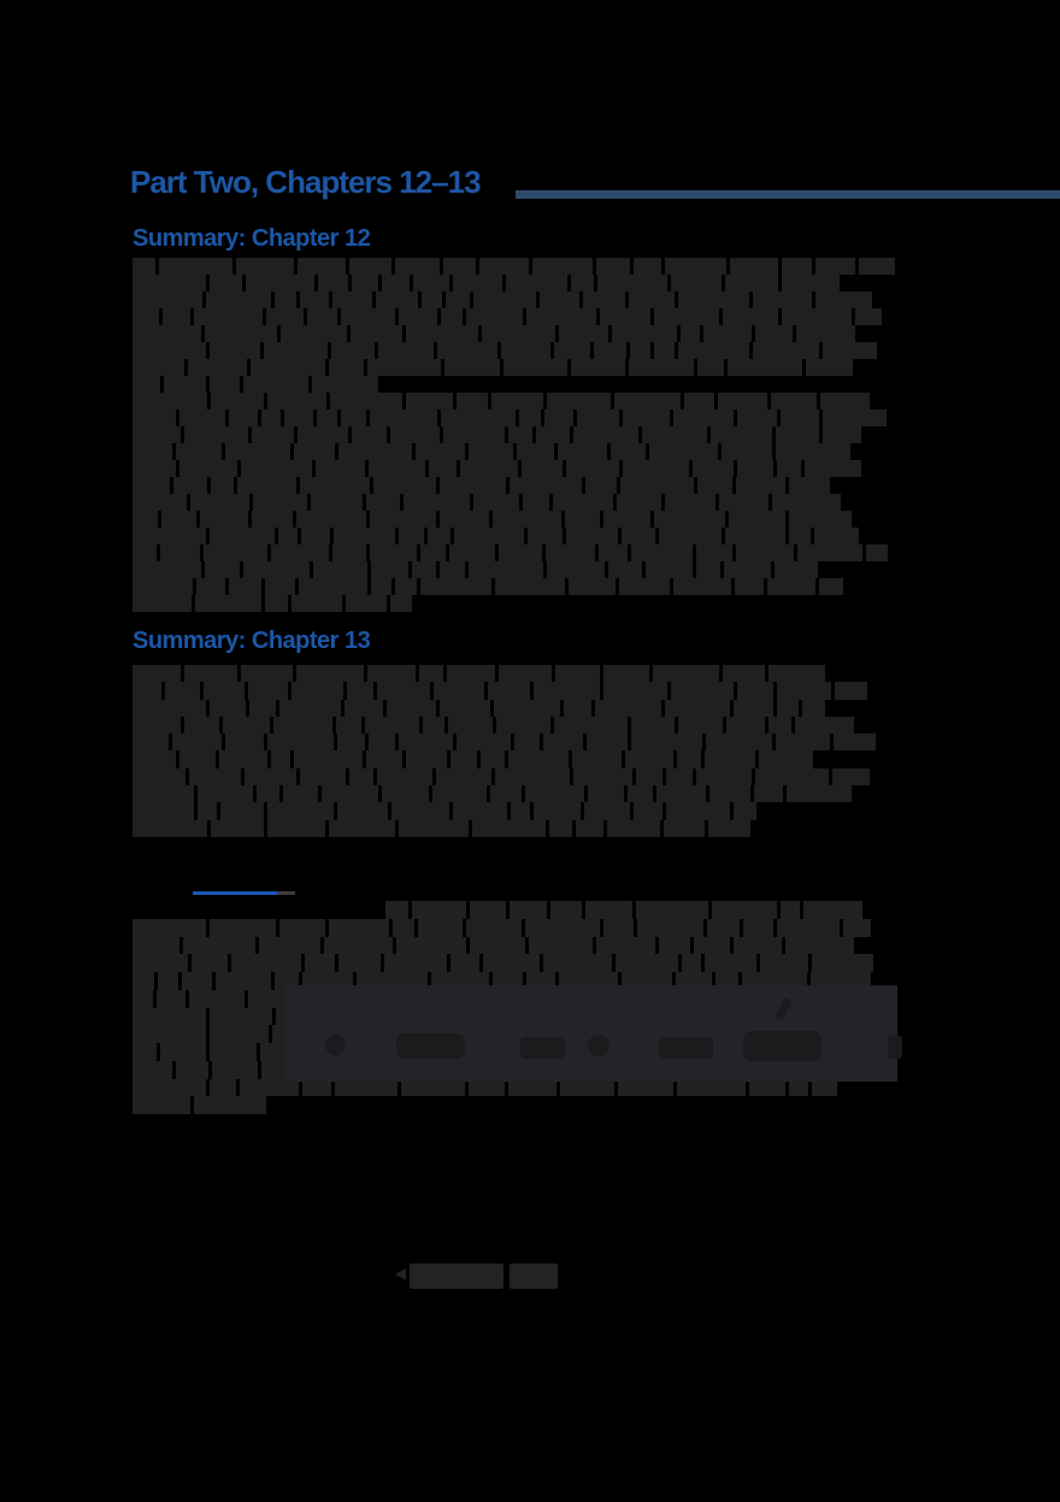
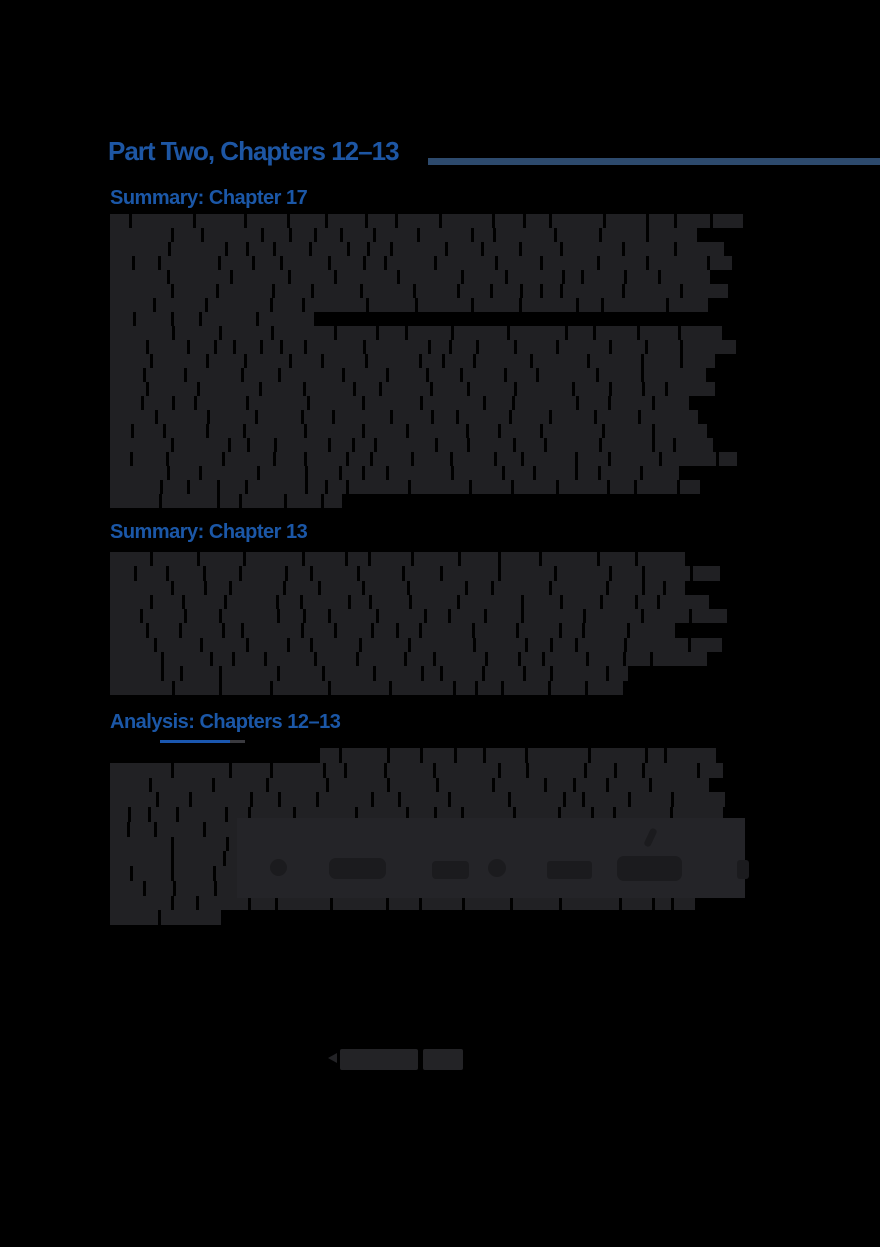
  Part Two, Chapters 12–13
- Summary: Chapter 12
+ Summary: Chapter 17
  Summary: Chapter 13
+ Analysis: Chapters 12–13
